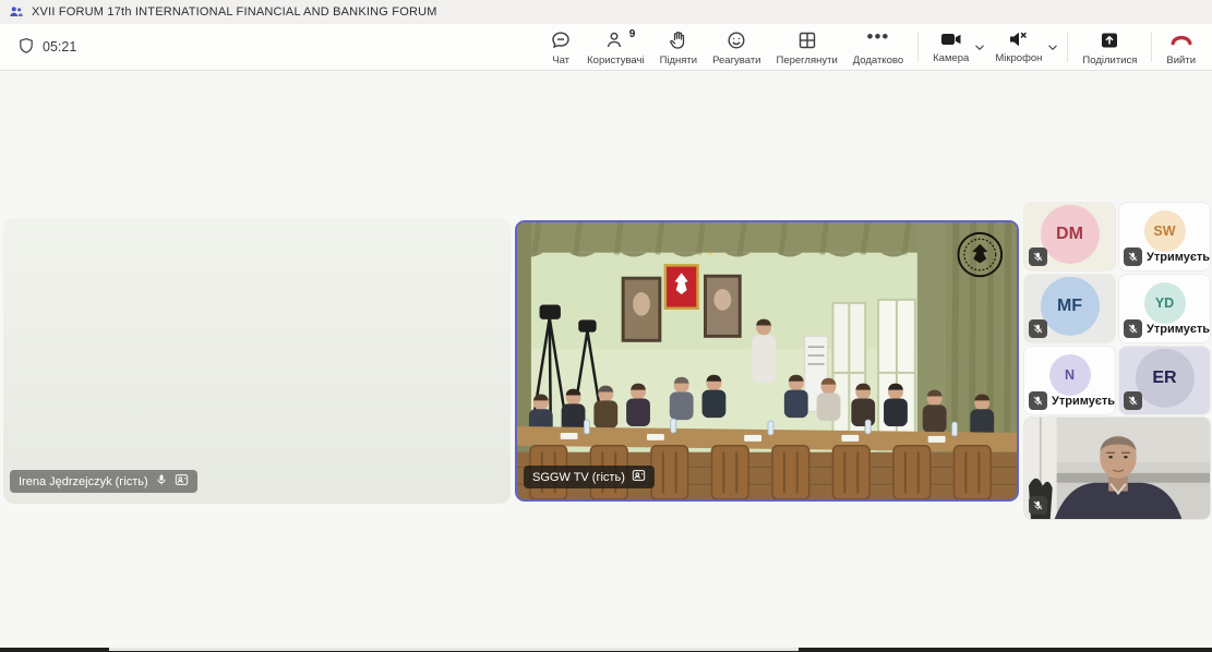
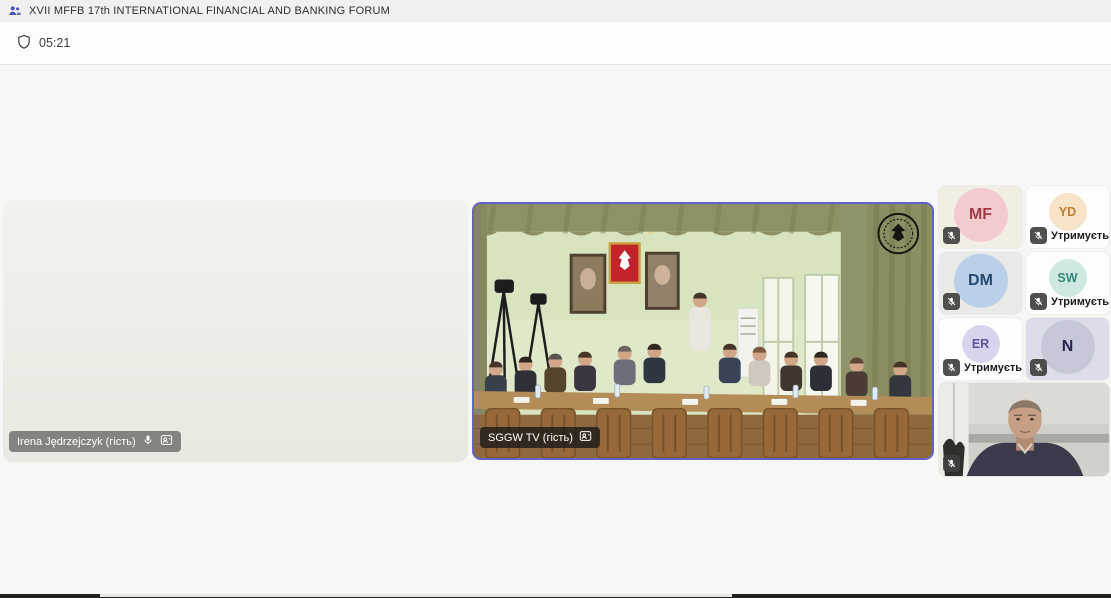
- XVII FORUM 17th INTERNATIONAL FINANCIAL AND BANKING FORUM
+ XVII MFFB 17th INTERNATIONAL FINANCIAL AND BANKING FORUM
  05:21
- Чат
- 9
- Користувачі
- Підняти
- Реагувати
- Переглянути
- •••
- Додатково
- Камера
- Мікрофон
- Поділитися
- Вийти
  Irena Jędrzejczyk (гість)
  SGGW TV (гість)
- DM
+ MF
- SW
+ YD
  Утримуєть
- MF
+ DM
- YD
+ SW
  Утримуєть
- N
+ ER
  Утримуєть
- ER
+ N
